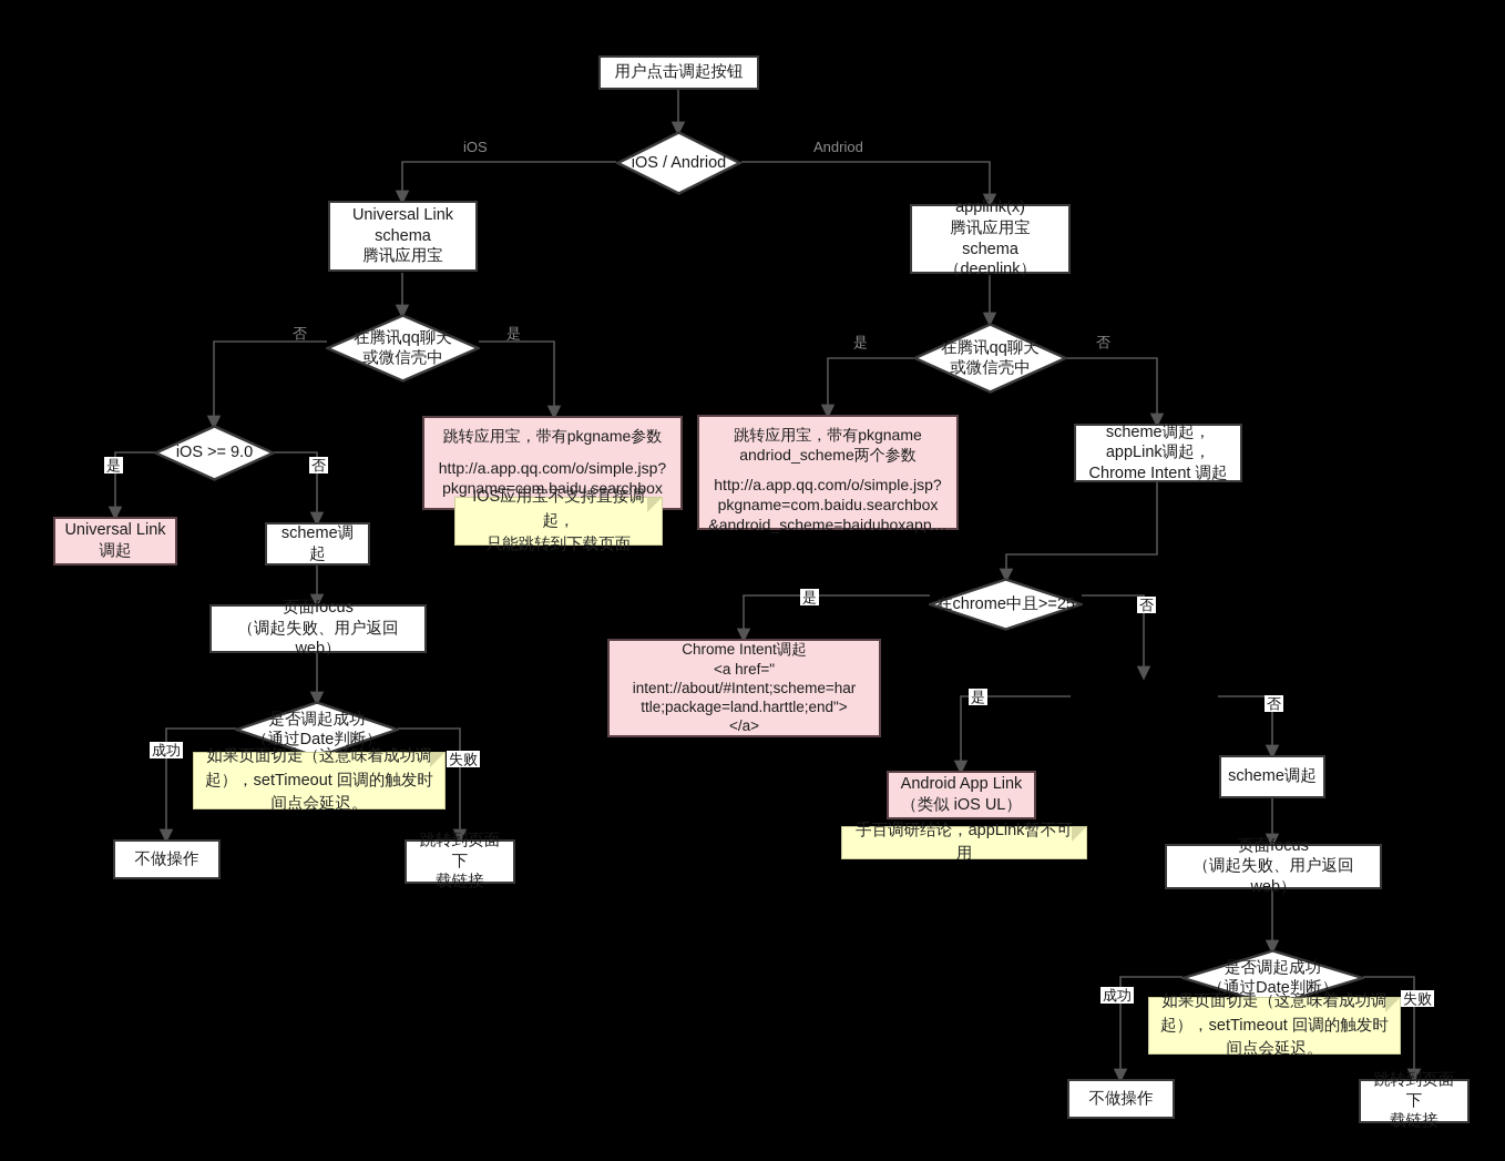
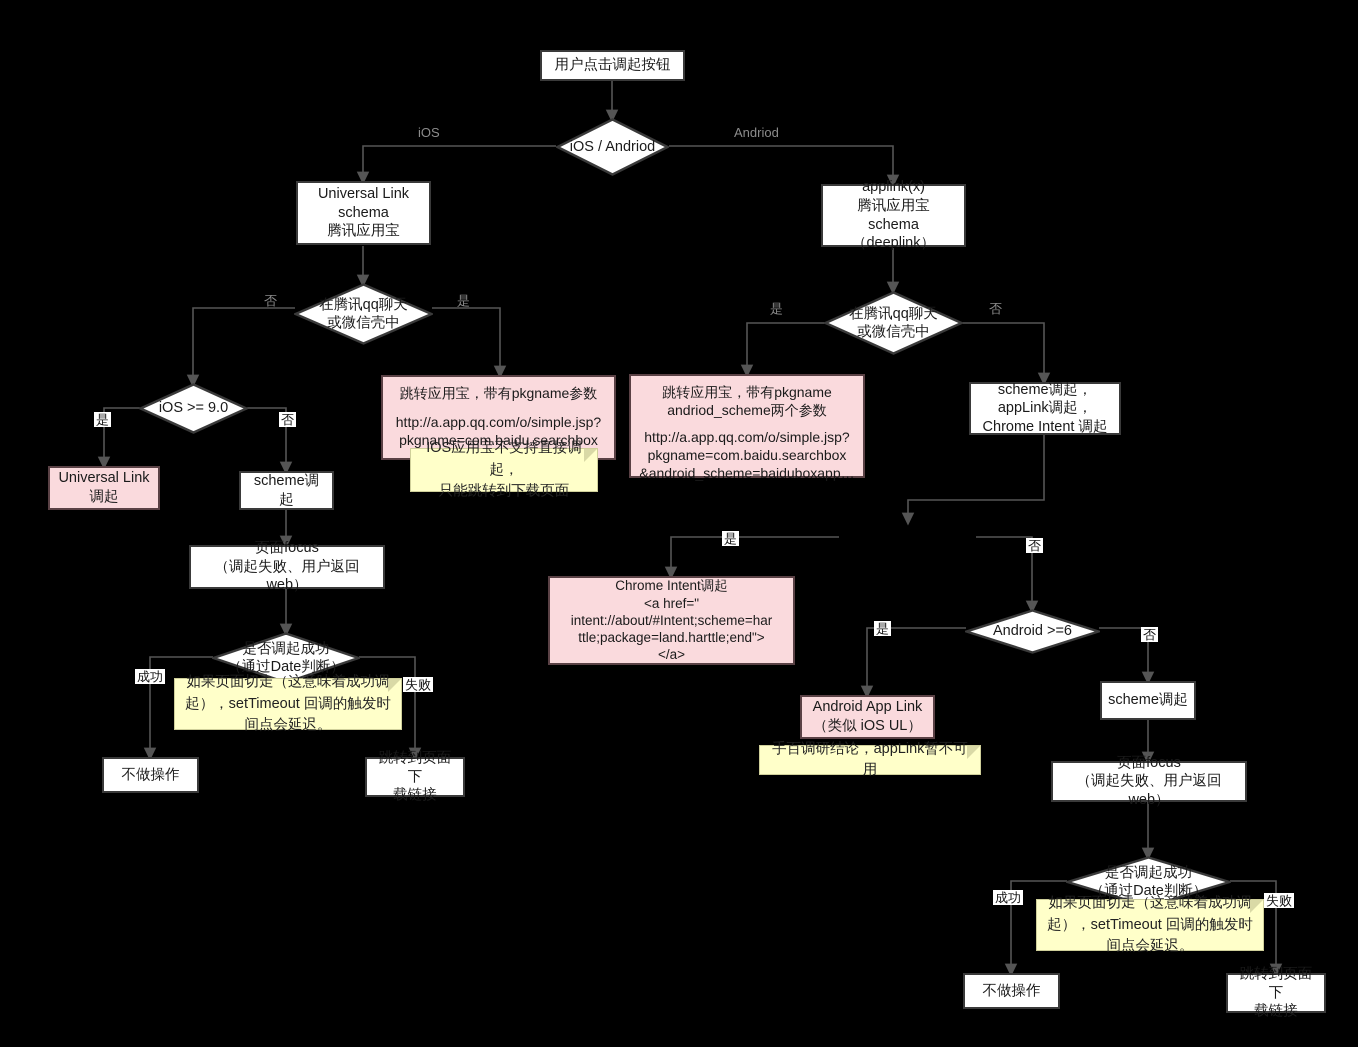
  用户点击调起按钮
  iOS / Andriod
  Universal Link
  schema
  腾讯应用宝
  applink(x)
  腾讯应用宝
  schema（deeplink）
  在腾讯qq聊天
  或微信壳中
  在腾讯qq聊天
  或微信壳中
  iOS >= 9.0
  跳转应用宝，带有pkgname参数
  http://a.app.qq.com/o/simple.jsp?
  pkgname=com.baidu.searchbox
  IOS应用宝不支持直接调起，
  只能跳转到下载页面
  跳转应用宝，带有pkgname
  andriod_scheme两个参数
  http://a.app.qq.com/o/simple.jsp?
  pkgname=com.baidu.searchbox
  &android_scheme=baiduboxapp…
  scheme调起，
  appLink调起，
  Chrome Intent 调起
  Universal Link
  调起
  scheme调起
  页面focus
  （调起失败、用户返回web）
  是否调起成功
  （通过Date判断）
  如果页面切走（这意味着成功调起），setTimeout 回调的触发时间点会延迟。
  不做操作
  跳转到页面下
  载链接
- 在chrome中且>=25
  Chrome Intent调起
  <a href="
  intent://about/#Intent;scheme=har
  ttle;package=land.harttle;end">
  </a>
+ Android >=6
  Android App Link
  （类似 iOS UL）
  手百调研结论，appLink暂不可用
  scheme调起
  页面focus
  （调起失败、用户返回web）
  是否调起成功
  （通过Date判断）
  如果页面切走（这意味着成功调起），setTimeout 回调的触发时间点会延迟。
  不做操作
  跳转到页面下
  载链接
  iOS
  Andriod
  否
  是
  是
  否
  是
  否
  成功
  失败
  是
  否
  是
  否
  成功
  失败
